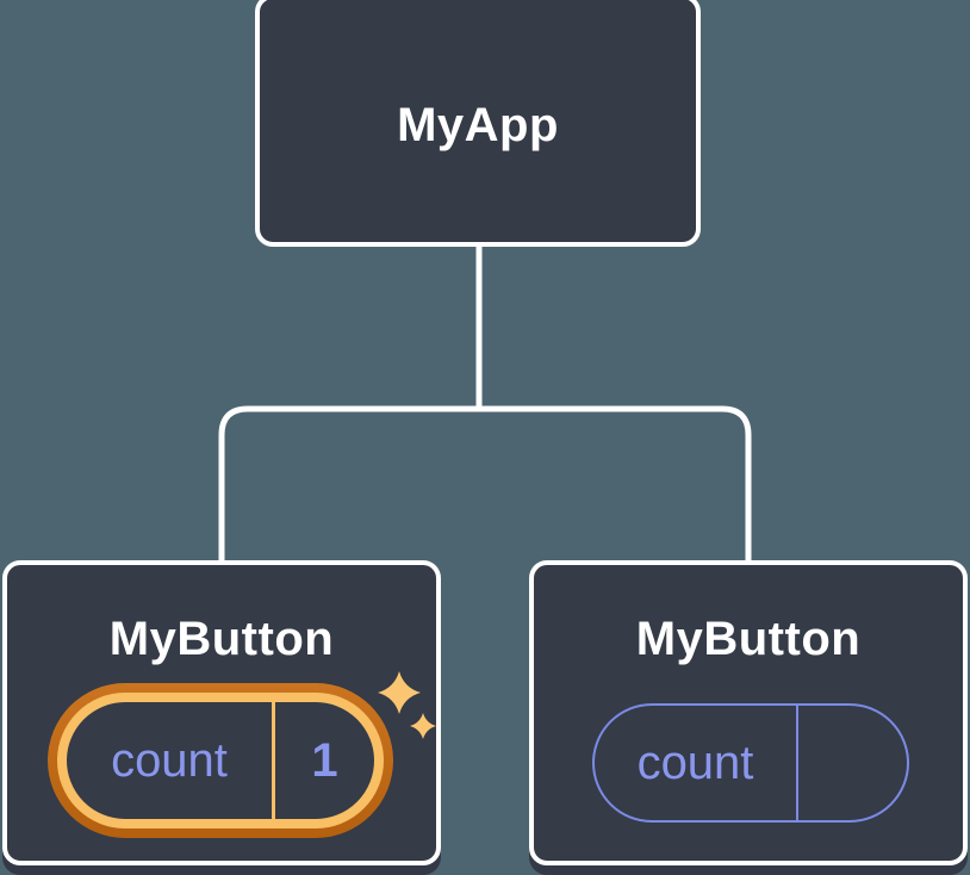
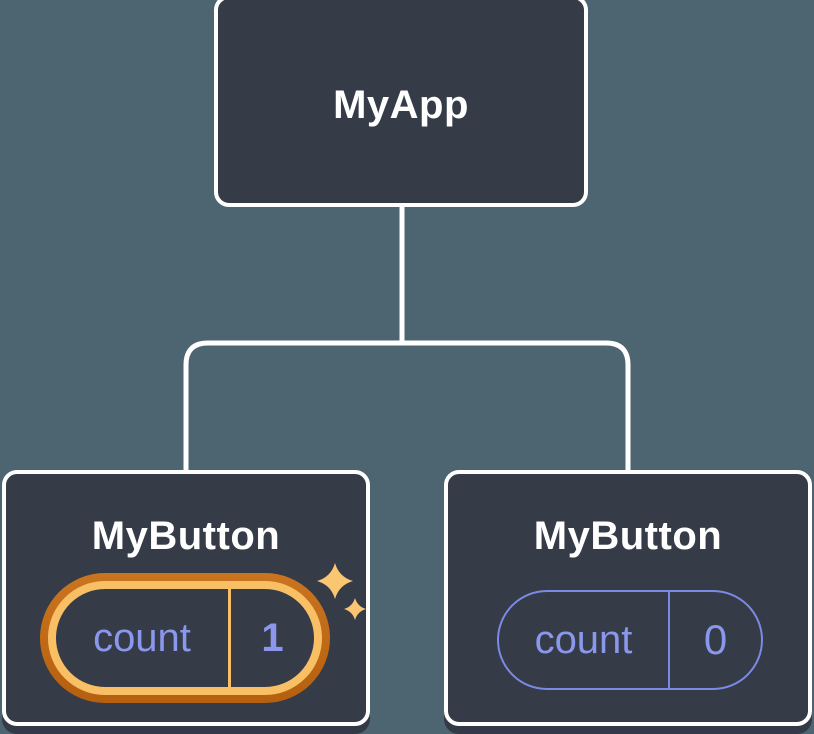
  MyApp
  MyButton
  count
  1
  MyButton
  count
+ 0
